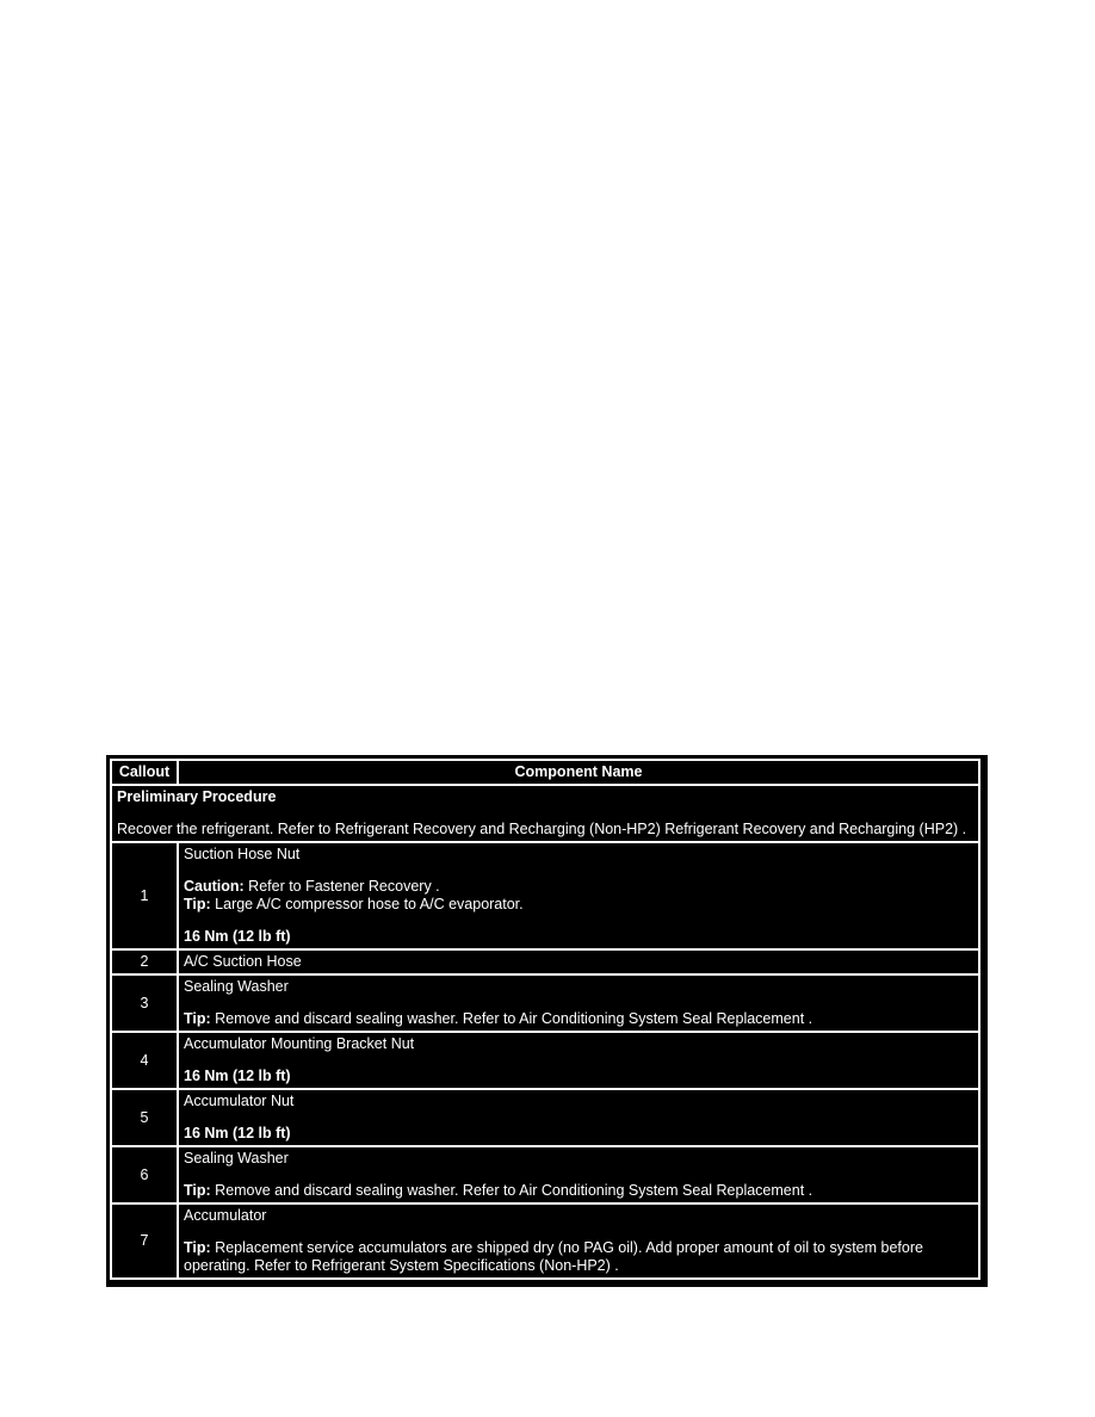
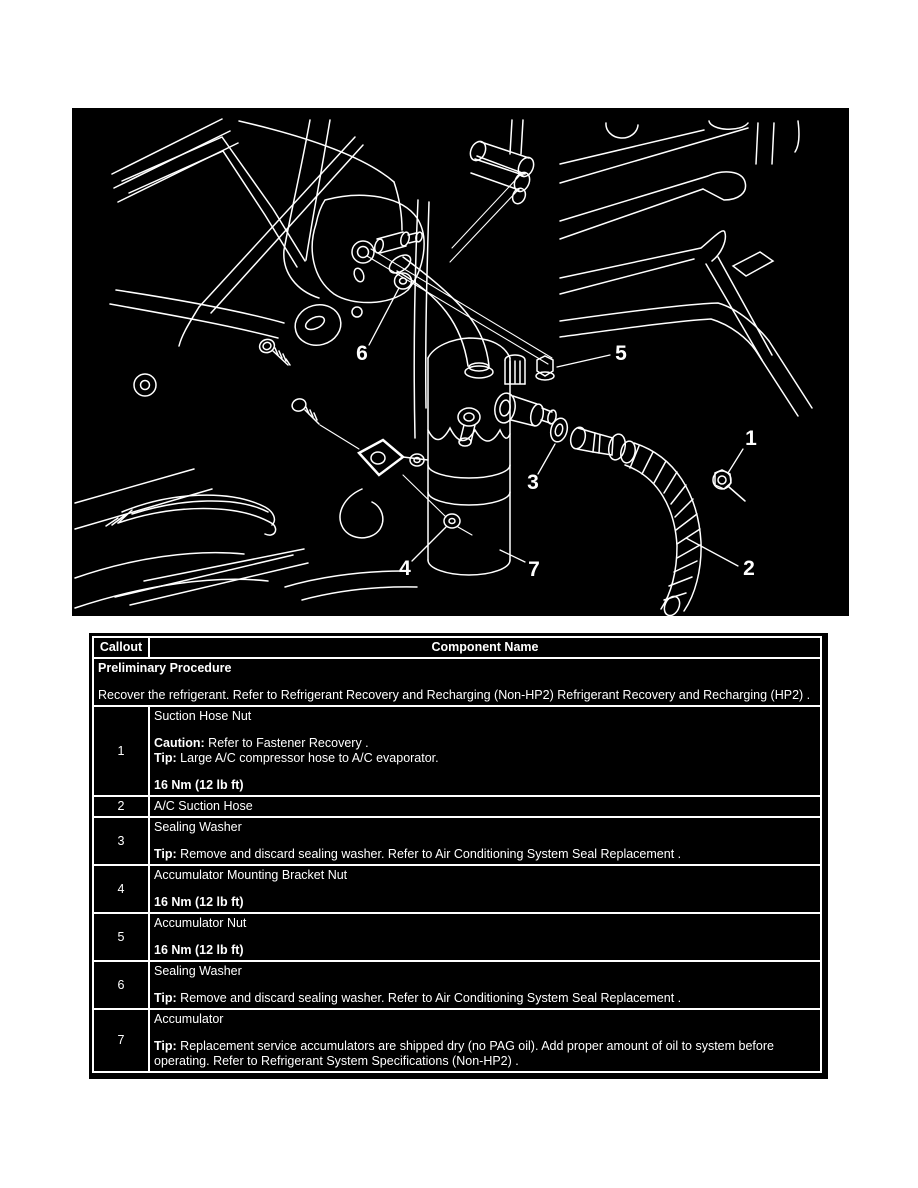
+ 6
+ 5
+ 1
+ 3
+ 4
+ 7
+ 2
  Callout	Component Name
  Preliminary Procedure Recover the refrigerant. Refer to Refrigerant Recovery and Recharging (Non-HP2) Refrigerant Recovery and Recharging (HP2) .
  1	Suction Hose Nut Caution: Refer to Fastener Recovery . Tip: Large A/C compressor hose to A/C evaporator. 16 Nm (12 lb ft)
  2	A/C Suction Hose
  3	Sealing Washer Tip: Remove and discard sealing washer. Refer to Air Conditioning System Seal Replacement .
  4	Accumulator Mounting Bracket Nut 16 Nm (12 lb ft)
  5	Accumulator Nut 16 Nm (12 lb ft)
  6	Sealing Washer Tip: Remove and discard sealing washer. Refer to Air Conditioning System Seal Replacement .
  7	Accumulator Tip: Replacement service accumulators are shipped dry (no PAG oil). Add proper amount of oil to system before operating. Refer to Refrigerant System Specifications (Non-HP2) .
